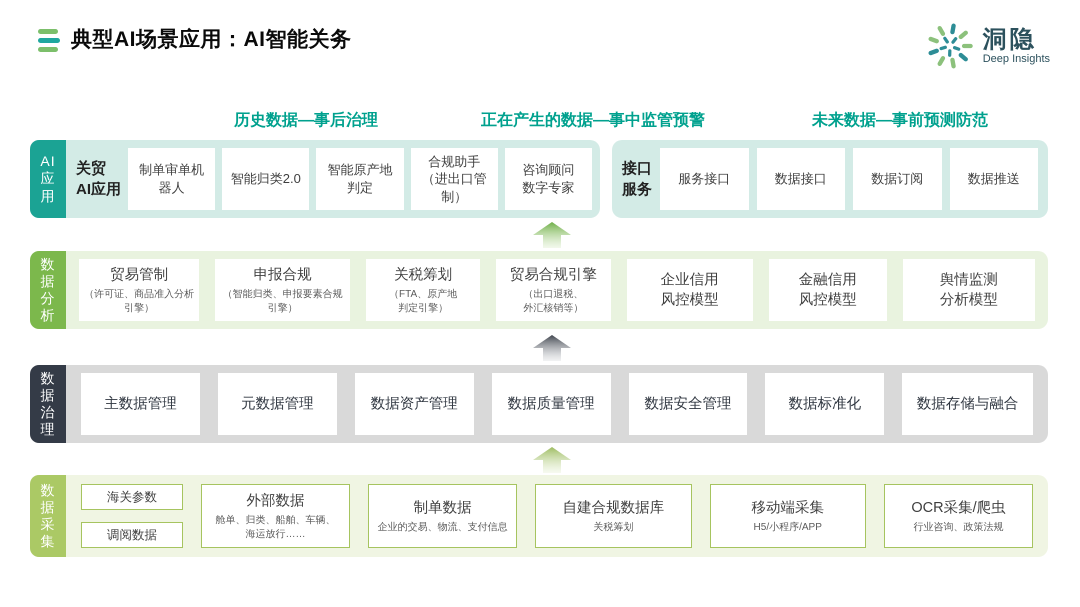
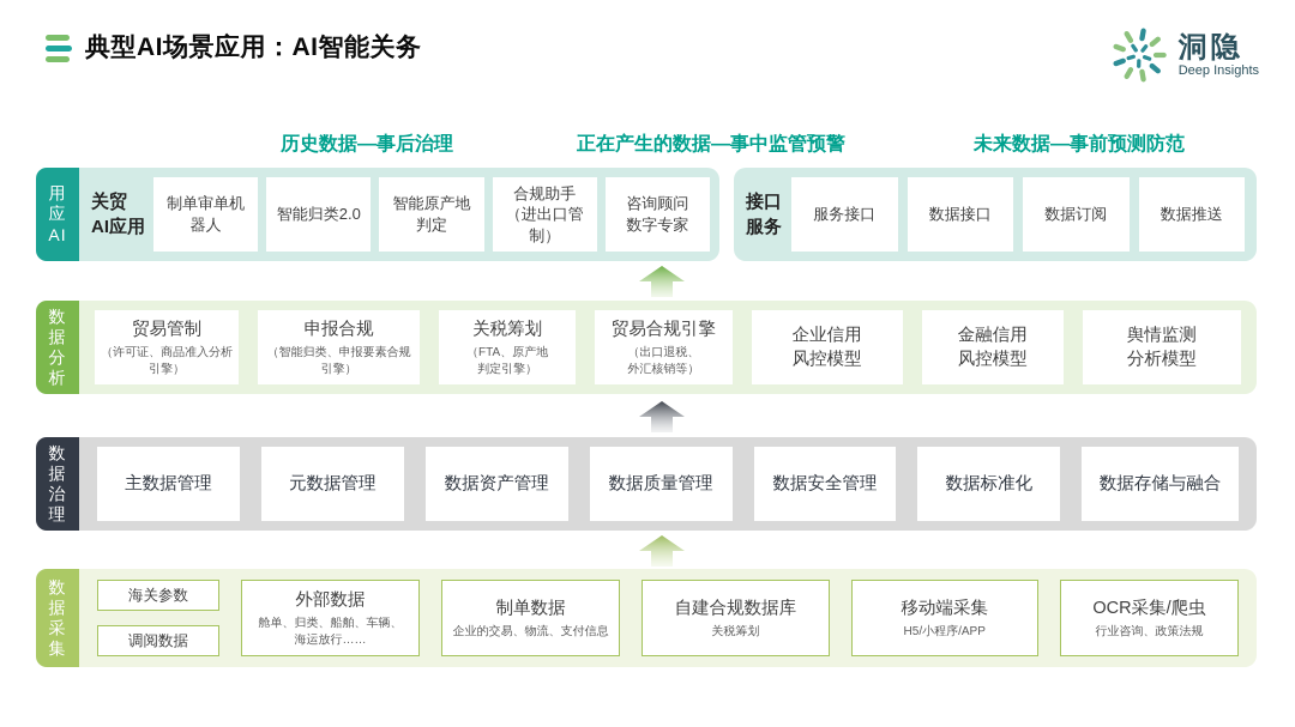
  典型AI场景应用：AI智能关务
  洞隐
  Deep Insights
  历史数据—事后治理
  正在产生的数据—事中监管预警
  未来数据—事前预测防范
- AI
+ 用
  应
- 用
+ AI
  关贸
  AI应用
  制单审单机
  器人
  智能归类2.0
  智能原产地
  判定
  合规助手
  （进出口管制）
  咨询顾问
  数字专家
  接口
  服务
  服务接口
  数据接口
  数据订阅
  数据推送
  数
  据
  分
  析
  贸易管制
  （许可证、商品准入分析
  引擎）
  申报合规
  （智能归类、申报要素合规
  引擎）
  关税筹划
  （FTA、原产地
  判定引擎）
  贸易合规引擎
  （出口退税、
  外汇核销等）
  企业信用
  风控模型
  金融信用
  风控模型
  舆情监测
  分析模型
  数
  据
  治
  理
  主数据管理
  元数据管理
  数据资产管理
  数据质量管理
  数据安全管理
  数据标准化
  数据存储与融合
  数
  据
  采
  集
  海关参数
  调阅数据
  外部数据
  舱单、归类、船舶、车辆、
  海运放行……
  制单数据
  企业的交易、物流、支付信息
  自建合规数据库
  关税筹划
  移动端采集
  H5/小程序/APP
  OCR采集/爬虫
  行业咨询、政策法规
